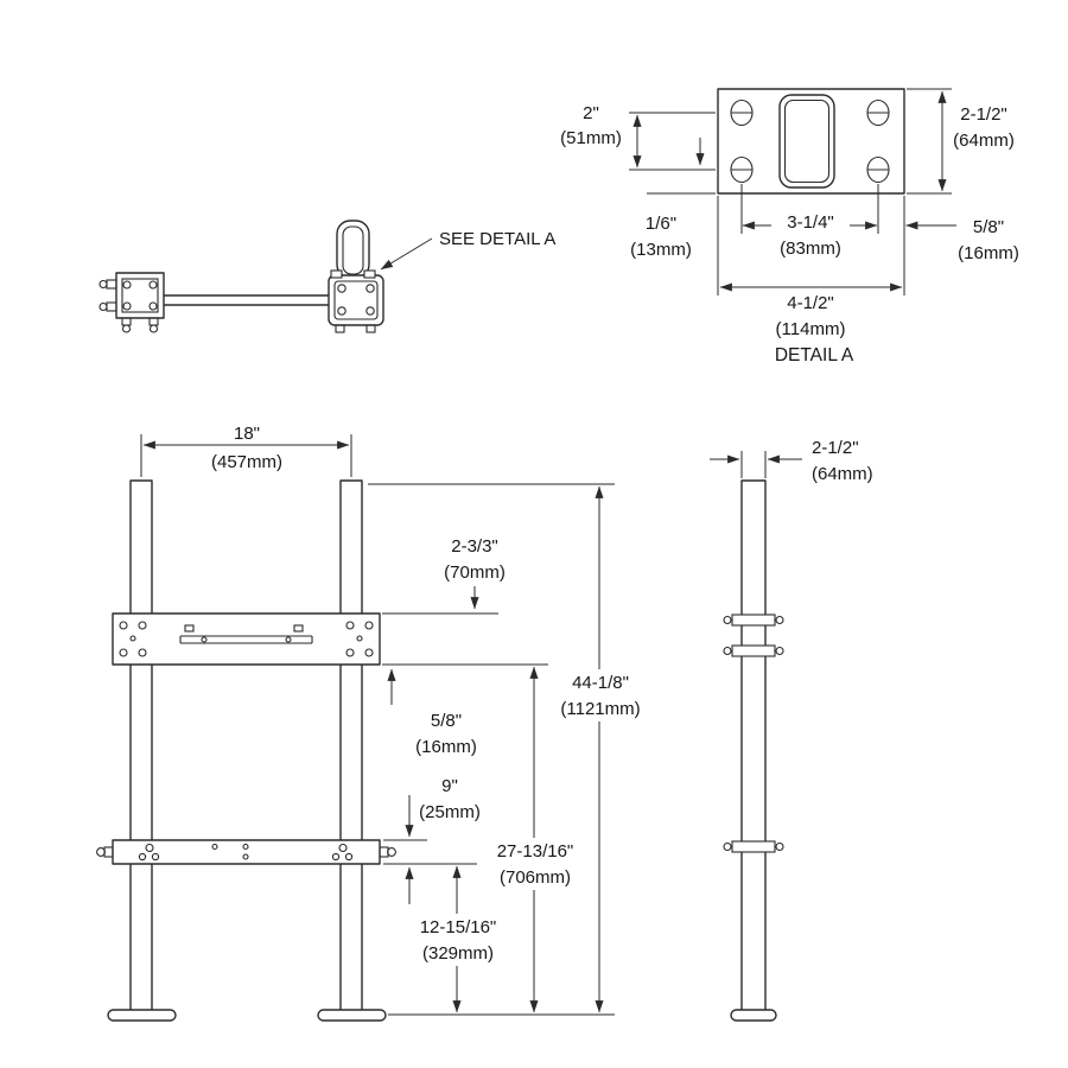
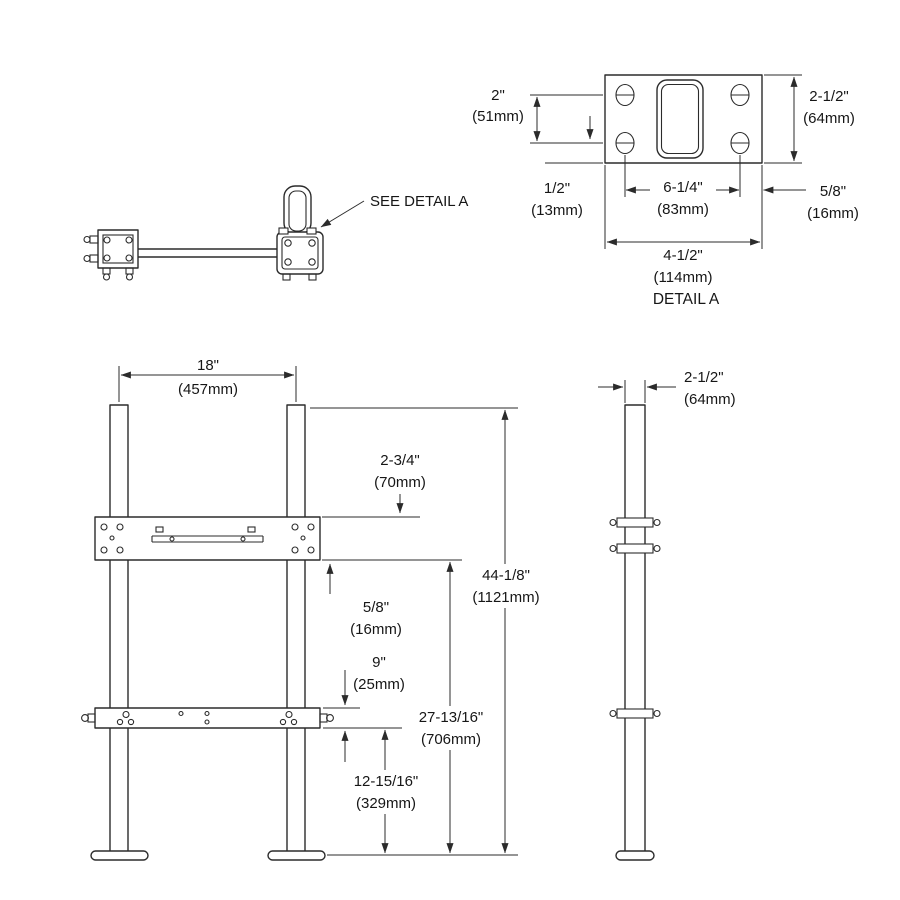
  SEE DETAIL A
  2"
  (51mm)
- 1/6"
+ 1/2"
  (13mm)
  2-1/2"
  (64mm)
- 3-1/4"
+ 6-1/4"
  (83mm)
  5/8"
  (16mm)
  4-1/2"
  (114mm)
  DETAIL A
  18"
  (457mm)
- 2-3/3"
+ 2-3/4"
  (70mm)
  44-1/8"
  (1121mm)
  5/8"
  (16mm)
  9"
  (25mm)
  27-13/16"
  (706mm)
  12-15/16"
  (329mm)
  2-1/2"
  (64mm)
